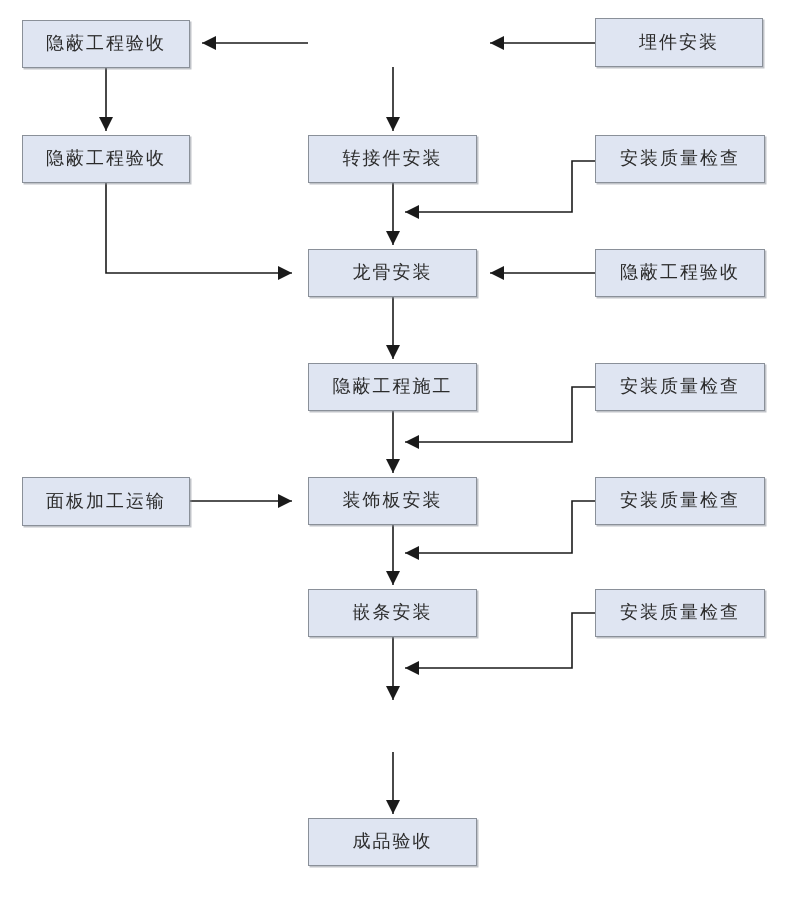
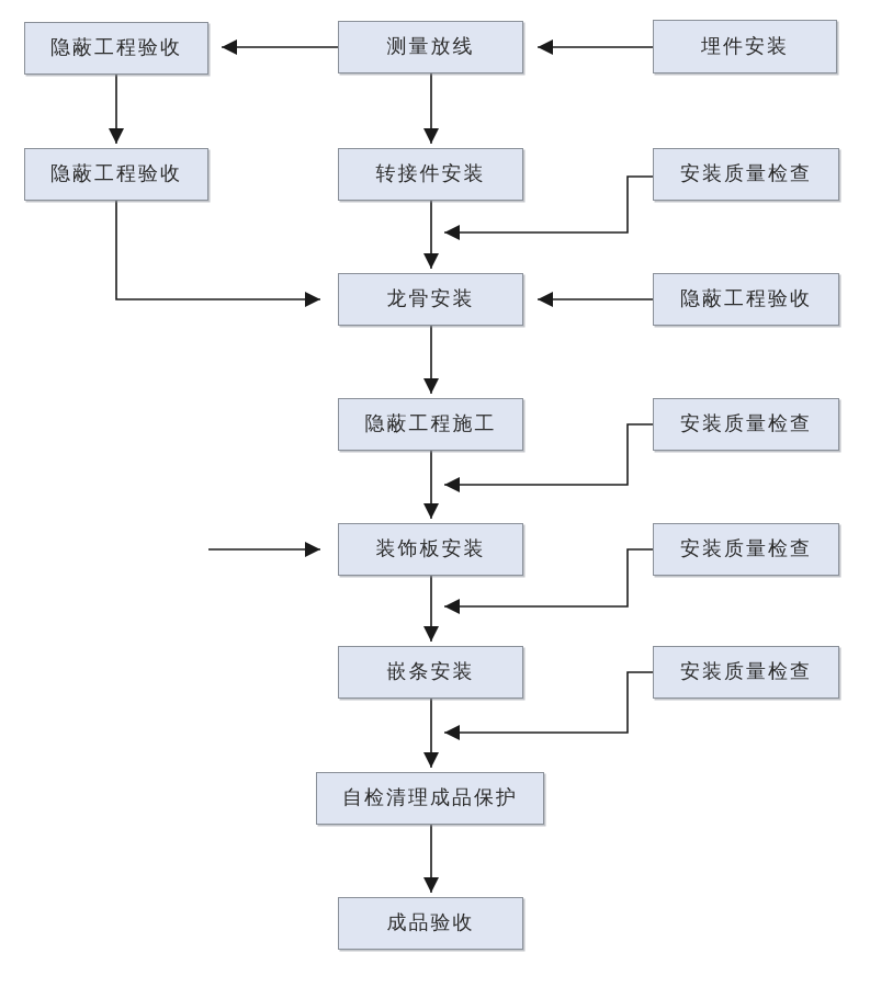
  隐蔽工程验收
+ 测量放线
  埋件安装
  隐蔽工程验收
  转接件安装
  安装质量检查
  龙骨安装
  隐蔽工程验收
  隐蔽工程施工
  安装质量检查
- 面板加工运输
  装饰板安装
  安装质量检查
  嵌条安装
  安装质量检查
+ 自检清理成品保护
  成品验收
